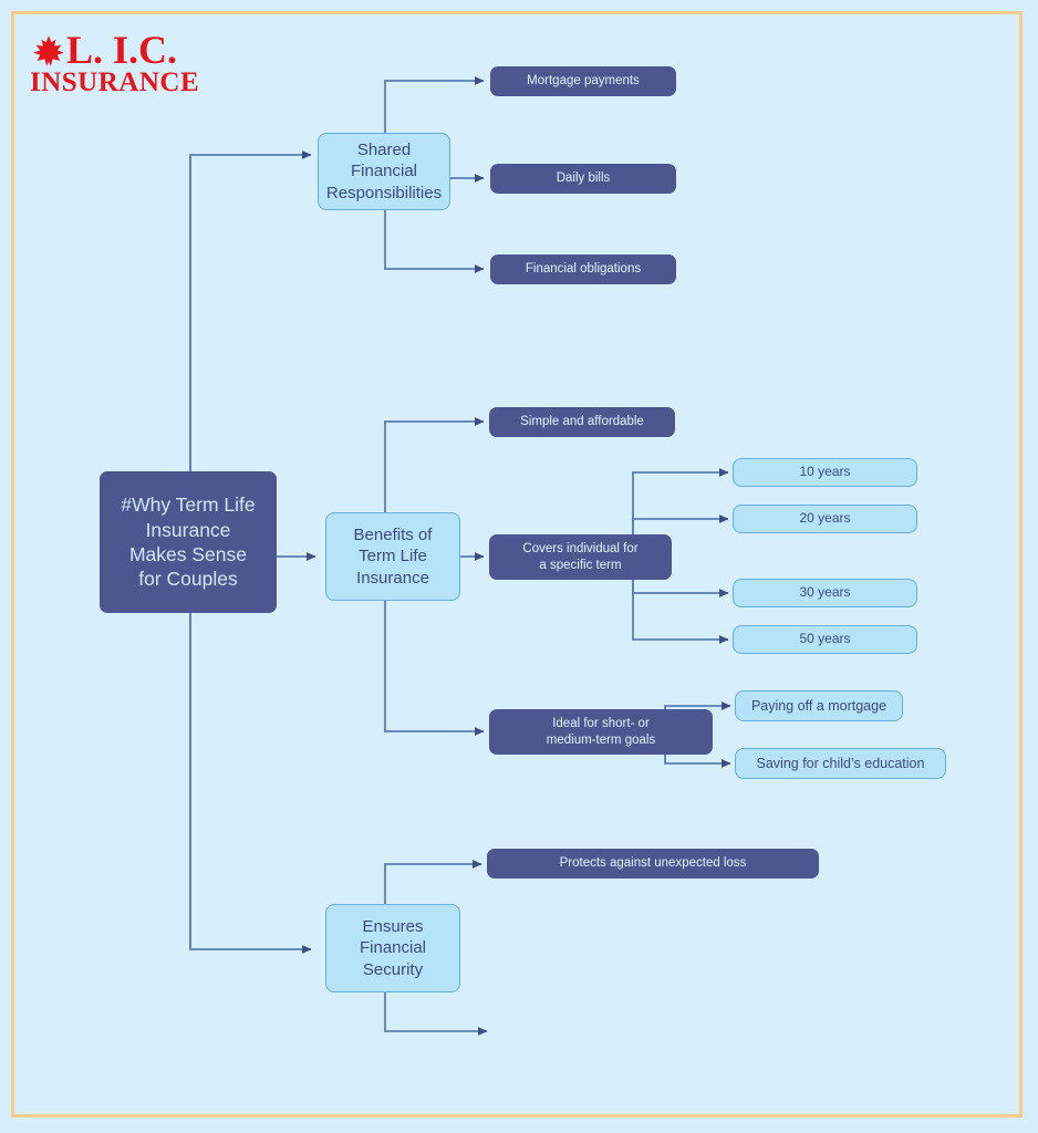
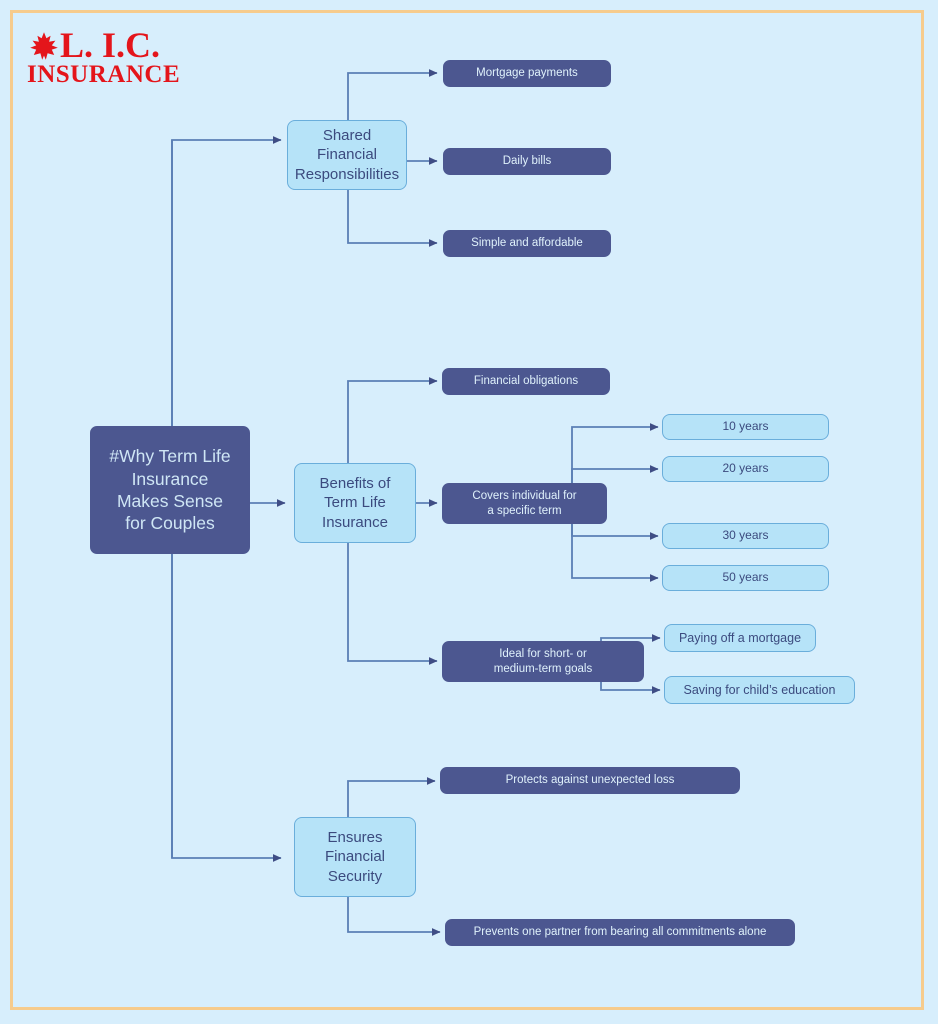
  L. I.C.
  INSURANCE
  #Why Term Life
  Insurance
  Makes Sense
  for Couples
  Shared
  Financial
  Responsibilities
  Mortgage payments
  Daily bills
- Financial obligations
+ Simple and affordable
  Benefits of
  Term Life
  Insurance
- Simple and affordable
+ Financial obligations
  Covers individual for
  a specific term
  10 years
  20 years
  30 years
  50 years
  Ideal for short- or
  medium-term goals
  Paying off a mortgage
  Saving for child’s education
  Ensures
  Financial
  Security
  Protects against unexpected loss
+ Prevents one partner from bearing all commitments alone
